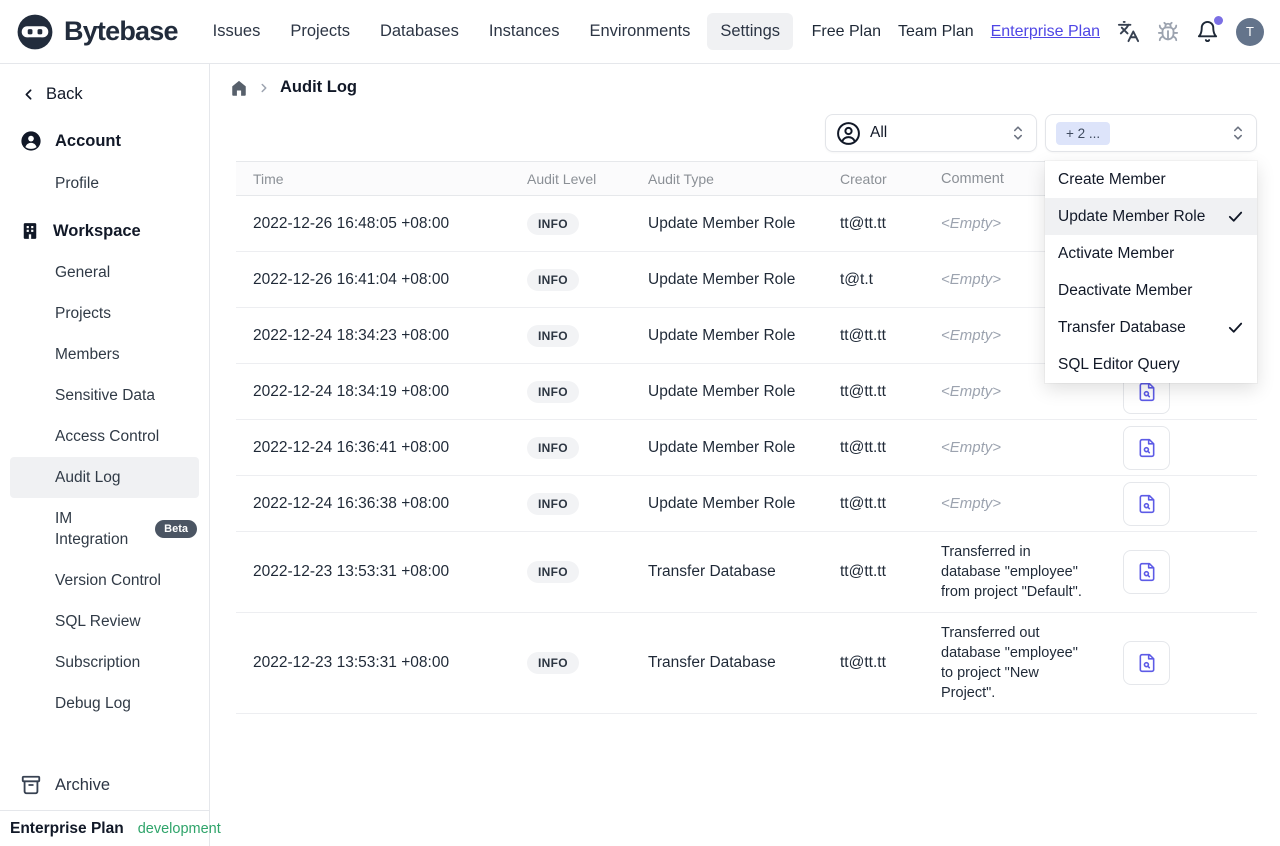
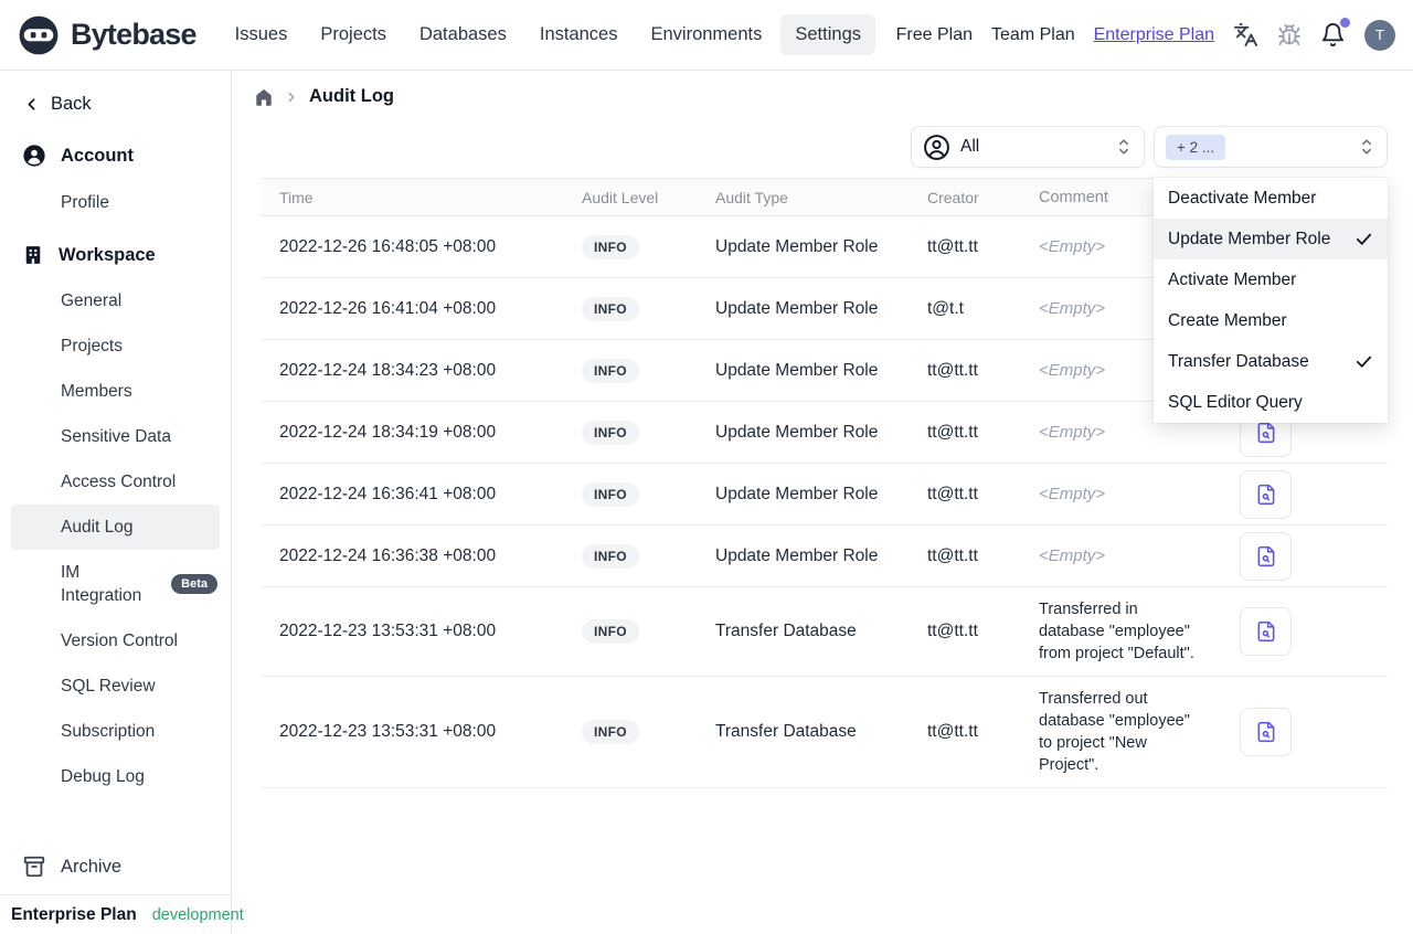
  Bytebase
  Issues
  Projects
  Databases
  Instances
  Environments
  Settings
  Free Plan
  Team Plan
  Enterprise Plan
  T
  Back
  Account
  Profile
  Workspace
  General
  Projects
  Members
  Sensitive Data
  Access Control
  Audit Log
  IM Integration
  Beta
  Version Control
  SQL Review
  Subscription
  Debug Log
  Archive
  Enterprise Plan
  development
  Audit Log
  All
  + 2 ...
- Create Member
+ Deactivate Member
  Update Member Role
  Activate Member
- Deactivate Member
+ Create Member
  Transfer Database
  SQL Editor Query
  Time
  Audit Level
  Audit Type
  Creator
  Comment
  2022-12-26 16:48:05 +08:00
  INFO
  Update Member Role
  tt@tt.tt
  <Empty>
  2022-12-26 16:41:04 +08:00
  INFO
  Update Member Role
  t@t.t
  <Empty>
  2022-12-24 18:34:23 +08:00
  INFO
  Update Member Role
  tt@tt.tt
  <Empty>
  2022-12-24 18:34:19 +08:00
  INFO
  Update Member Role
  tt@tt.tt
  <Empty>
  2022-12-24 16:36:41 +08:00
  INFO
  Update Member Role
  tt@tt.tt
  <Empty>
  2022-12-24 16:36:38 +08:00
  INFO
  Update Member Role
  tt@tt.tt
  <Empty>
  2022-12-23 13:53:31 +08:00
  INFO
  Transfer Database
  tt@tt.tt
  Transferred in database "employee" from project "Default".
  2022-12-23 13:53:31 +08:00
  INFO
  Transfer Database
  tt@tt.tt
  Transferred out database "employee" to project "New Project".
